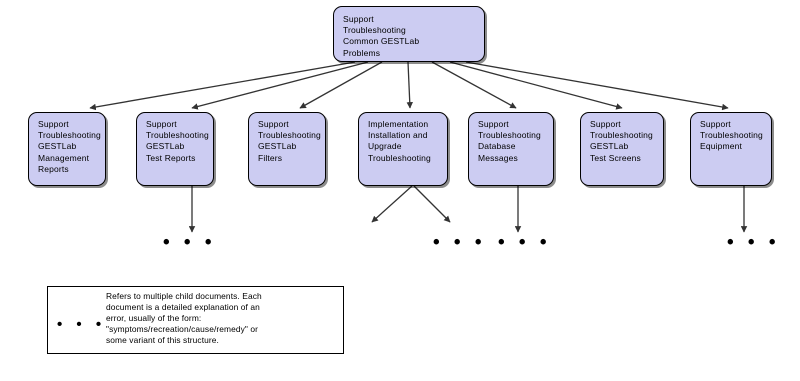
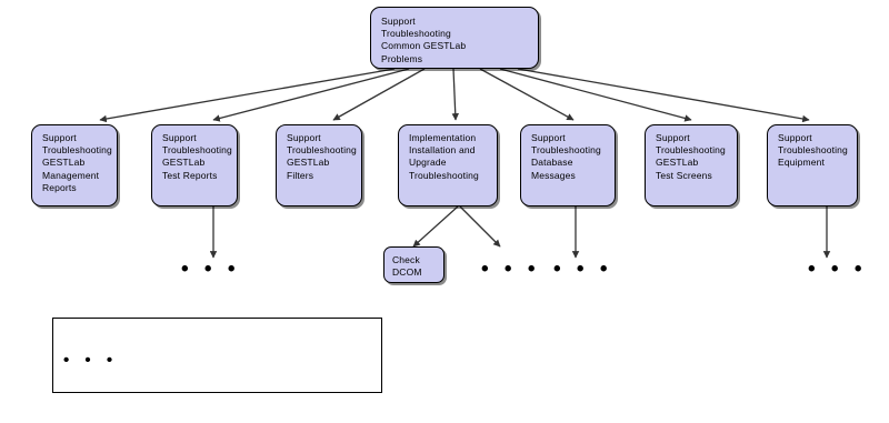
  Support
  Troubleshooting
  Common GESTLab
  Problems
  Support
  Troubleshooting
  GESTLab
  Management
  Reports
  Support
  Troubleshooting
  GESTLab
  Test Reports
  Support
  Troubleshooting
  GESTLab
  Filters
  Implementation
  Installation and
  Upgrade
  Troubleshooting
  Support
  Troubleshooting
  Database
  Messages
  Support
  Troubleshooting
  GESTLab
  Test Screens
  Support
  Troubleshooting
  Equipment
+ Check
+ DCOM
  • • •
  • • •
  • • •
  • • •
  • • •
- Refers to multiple child documents. Each
- document is a detailed explanation of an
- error, usually of the form:
- "symptoms/recreation/cause/remedy" or
- some variant of this structure.
